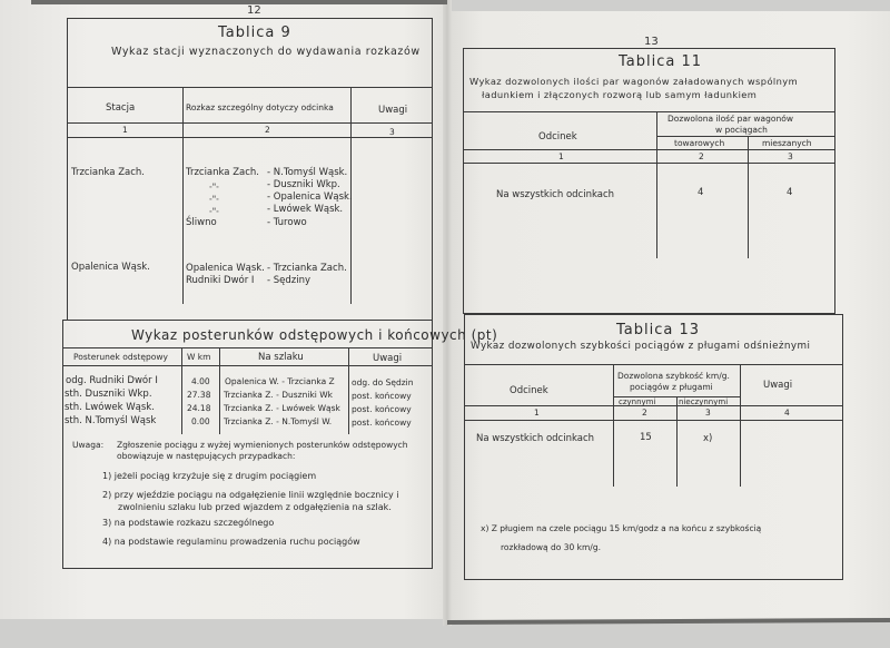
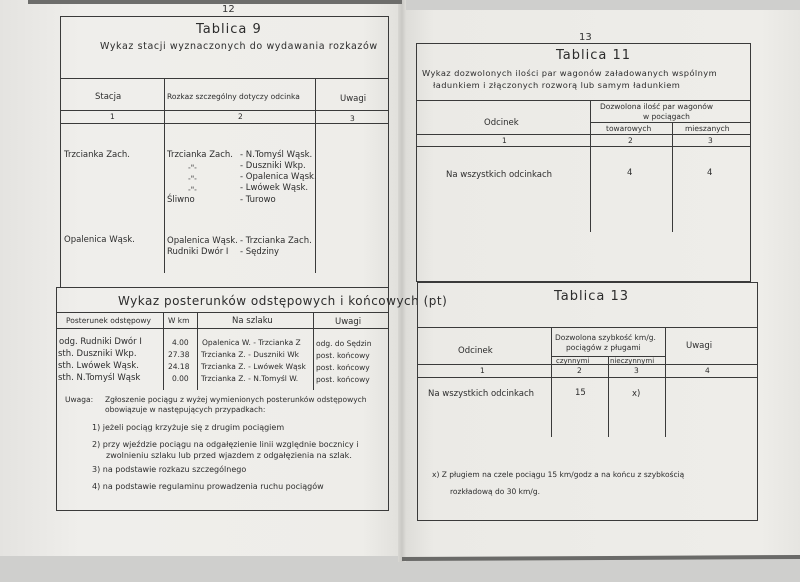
  12
  Tablica 9
  Wykaz stacji wyznaczonych do wydawania rozkazów
  Stacja
  Rozkaz szczególny dotyczy odcinka
  Uwagi
  1
  2
  3
  Trzcianka Zach.
  Trzcianka Zach.
  - N.Tomyśl Wąsk.
  -"-
  - Duszniki Wkp.
  -"-
  - Opalenica Wąsk.
  -"-
  - Lwówek Wąsk.
  Śliwno
  - Turowo
  Opalenica Wąsk.
  Opalenica Wąsk.
  - Trzcianka Zach.
  Rudniki Dwór I
  - Sędziny
  Wykaz posterunków odstępowych i końcowych (pt)
  Posterunek odstępowy
  W km
  Na szlaku
  Uwagi
  odg. Rudniki Dwór I
  4.00
  Opalenica W. - Trzcianka Z
  odg. do Sędzin
  sth. Duszniki Wkp.
  27.38
  Trzcianka Z. - Duszniki Wk
  post. końcowy
  sth. Lwówek Wąsk.
  24.18
  Trzcianka Z. - Lwówek Wąsk
  post. końcowy
  sth. N.Tomyśl Wąsk
  0.00
  Trzcianka Z. - N.Tomyśl W.
  post. końcowy
  Uwaga:
  Zgłoszenie pociągu z wyżej wymienionych posterunków odstępowych
  obowiązuje w następujących przypadkach:
  1) jeżeli pociąg krzyżuje się z drugim pociągiem
  2) przy wjeździe pociągu na odgałęzienie linii względnie bocznicy i
  zwolnieniu szlaku lub przed wjazdem z odgałęzienia na szlak.
  3) na podstawie rozkazu szczególnego
  4) na podstawie regulaminu prowadzenia ruchu pociągów
  13
  Tablica 11
  Wykaz dozwolonych ilości par wagonów załadowanych wspólnym
  ładunkiem i złączonych rozworą lub samym ładunkiem
  Odcinek
  Dozwolona ilość par wagonów
  w pociągach
  towarowych
  mieszanych
  1
  2
  3
  Na wszystkich odcinkach
  4
  4
  Tablica 13
- Wykaz dozwolonych szybkości pociągów z pługami odśnieżnymi
  Odcinek
  Dozwolona szybkość km/g.
  pociągów z pługami
  Uwagi
  czynnymi
  nieczynnymi
  1
  2
  3
  4
  Na wszystkich odcinkach
  15
  x)
  x) Z pługiem na czele pociągu 15 km/godz a na końcu z szybkością
  rozkładową do 30 km/g.
